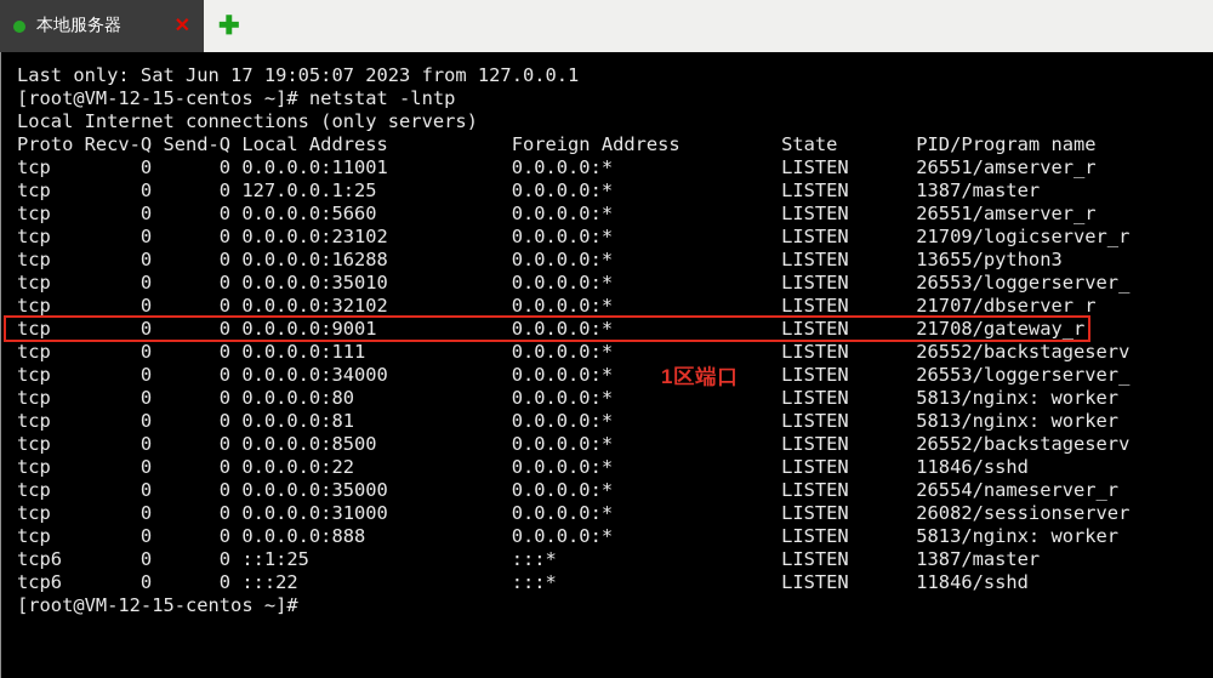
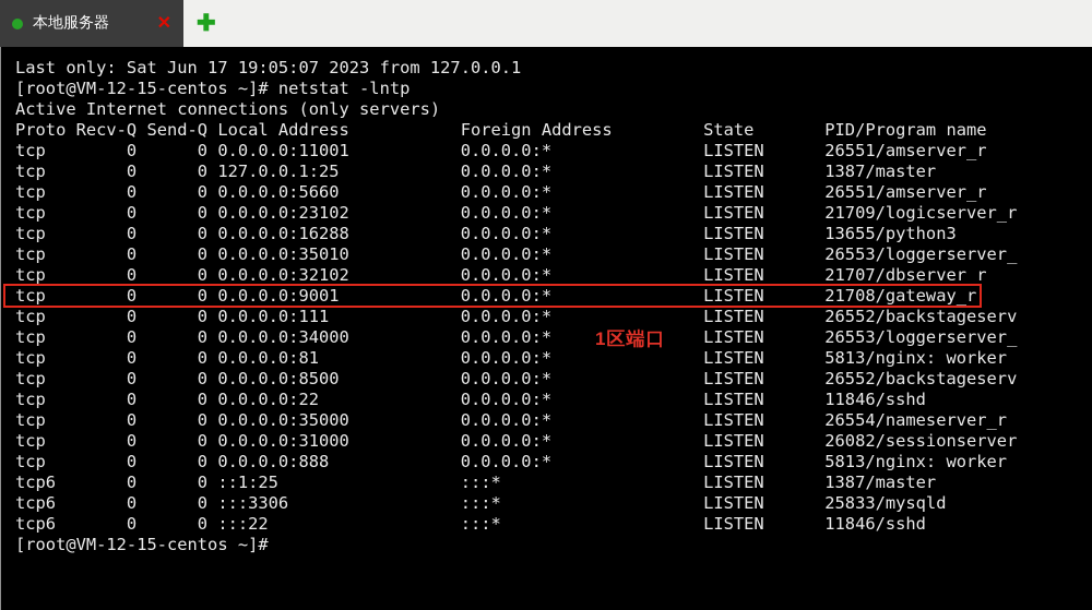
  本地服务器
  ✕
  ✚
  Last only: Sat Jun 17 19:05:07 2023 from 127.0.0.1
  [root@VM-12-15-centos ~]# netstat -lntp
- Local Internet connections (only servers)
+ Active Internet connections (only servers)
  Proto Recv-Q Send-Q Local Address Foreign Address State PID/Program name
  tcp 0 0 0.0.0.0:11001 0.0.0.0:* LISTEN 26551/amserver_r
  tcp 0 0 127.0.0.1:25 0.0.0.0:* LISTEN 1387/master
  tcp 0 0 0.0.0.0:5660 0.0.0.0:* LISTEN 26551/amserver_r
  tcp 0 0 0.0.0.0:23102 0.0.0.0:* LISTEN 21709/logicserver_r
  tcp 0 0 0.0.0.0:16288 0.0.0.0:* LISTEN 13655/python3
  tcp 0 0 0.0.0.0:35010 0.0.0.0:* LISTEN 26553/loggerserver_
  tcp 0 0 0.0.0.0:32102 0.0.0.0:* LISTEN 21707/dbserver_r
  tcp 0 0 0.0.0.0:9001 0.0.0.0:* LISTEN 21708/gateway_r
  tcp 0 0 0.0.0.0:111 0.0.0.0:* LISTEN 26552/backstageserv
  tcp 0 0 0.0.0.0:34000 0.0.0.0:* LISTEN 26553/loggerserver_
- tcp 0 0 0.0.0.0:80 0.0.0.0:* LISTEN 5813/nginx: worker
  tcp 0 0 0.0.0.0:81 0.0.0.0:* LISTEN 5813/nginx: worker
  tcp 0 0 0.0.0.0:8500 0.0.0.0:* LISTEN 26552/backstageserv
  tcp 0 0 0.0.0.0:22 0.0.0.0:* LISTEN 11846/sshd
  tcp 0 0 0.0.0.0:35000 0.0.0.0:* LISTEN 26554/nameserver_r
  tcp 0 0 0.0.0.0:31000 0.0.0.0:* LISTEN 26082/sessionserver
  tcp 0 0 0.0.0.0:888 0.0.0.0:* LISTEN 5813/nginx: worker
  tcp6 0 0 ::1:25 :::* LISTEN 1387/master
+ tcp6 0 0 :::3306 :::* LISTEN 25833/mysqld
  tcp6 0 0 :::22 :::* LISTEN 11846/sshd
  [root@VM-12-15-centos ~]#
  1区端口
